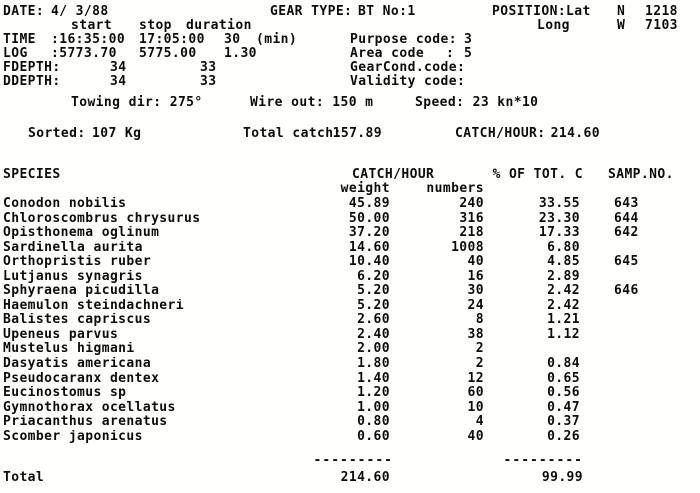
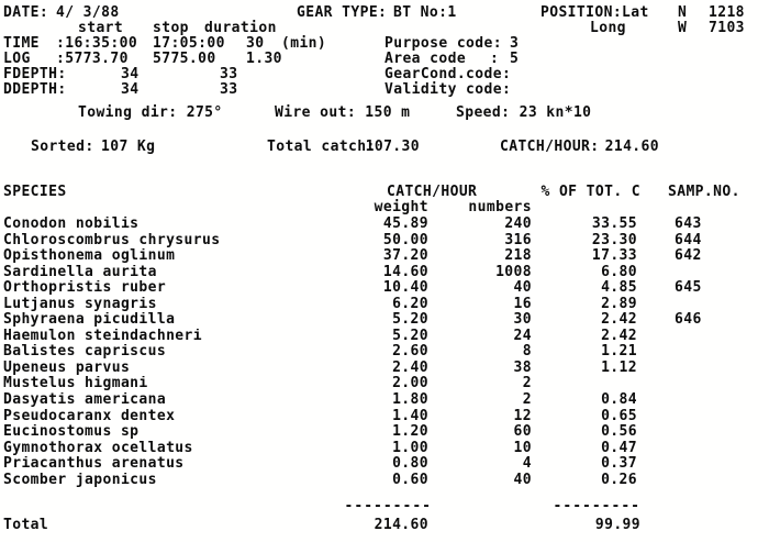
  DATE:
  4/ 3/88
  GEAR TYPE:
  BT No:1
  POSITION:Lat
  N
  1218
  start
  stop
  duration
  Long
  W
  7103
  TIME
  :16:35:00
  17:05:00
  30
  (min)
  Purpose code:
  3
  LOG
  :5773.70
  5775.00
  1.30
  Area code
  :
  5
  FDEPTH:
  34
  33
  GearCond.code:
  DDEPTH:
  34
  33
  Validity code:
  Towing dir: 275°
  Wire out: 150 m
  Speed: 23 kn*10
  Sorted:
  107 Kg
  Total catch:
- 157.89
+ 107.30
  CATCH/HOUR:
  214.60
  SPECIES
  CATCH/HOUR
  % OF TOT. C
  SAMP.NO.
  weight
  numbers
  Conodon nobilis
  45.89
  240
  33.55
  643
  Chloroscombrus chrysurus
  50.00
  316
  23.30
  644
  Opisthonema oglinum
  37.20
  218
  17.33
  642
  Sardinella aurita
  14.60
  1008
  6.80
  Orthopristis ruber
  10.40
  40
  4.85
  645
  Lutjanus synagris
  6.20
  16
  2.89
  Sphyraena picudilla
  5.20
  30
  2.42
  646
  Haemulon steindachneri
  5.20
  24
  2.42
  Balistes capriscus
  2.60
  8
  1.21
  Upeneus parvus
  2.40
  38
  1.12
  Mustelus higmani
  2.00
  2
  Dasyatis americana
  1.80
  2
  0.84
  Pseudocaranx dentex
  1.40
  12
  0.65
  Eucinostomus sp
  1.20
  60
  0.56
  Gymnothorax ocellatus
  1.00
  10
  0.47
  Priacanthus arenatus
  0.80
  4
  0.37
  Scomber japonicus
  0.60
  40
  0.26
  ---------
  ---------
  Total
  214.60
  99.99
